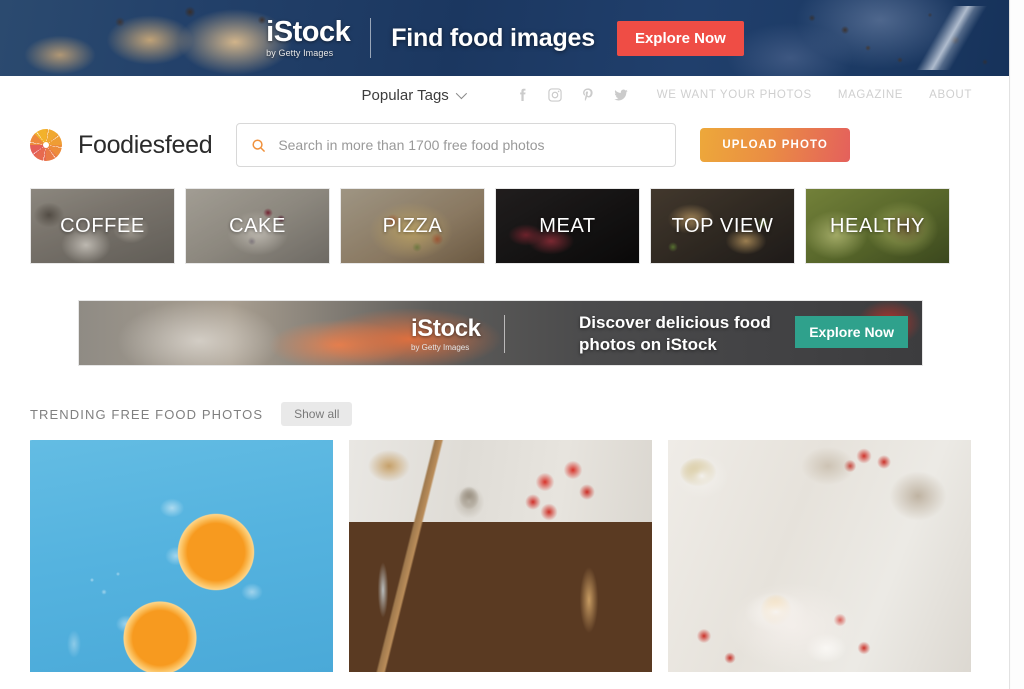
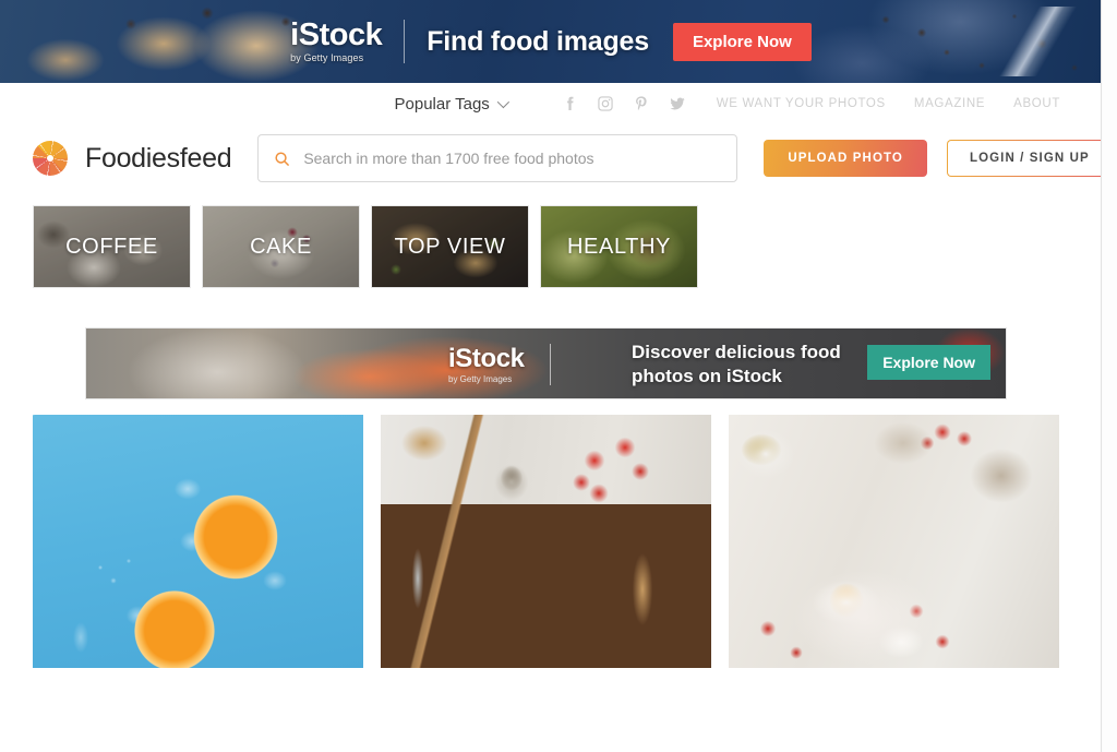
  iStock
  by Getty Images
  Find food images
  Explore Now
  Popular Tags
  WE WANT YOUR PHOTOS
  MAGAZINE
  ABOUT
  Foodiesfeed
  Search in more than 1700 free food photos
  UPLOAD PHOTO
+ LOGIN / SIGN UP
  COFFEE
  CAKE
- PIZZA
- MEAT
  TOP VIEW
  HEALTHY
  iStock
  by Getty Images
  Discover delicious food
  photos on iStock
  Explore Now
- TRENDING FREE FOOD PHOTOS
- Show all
